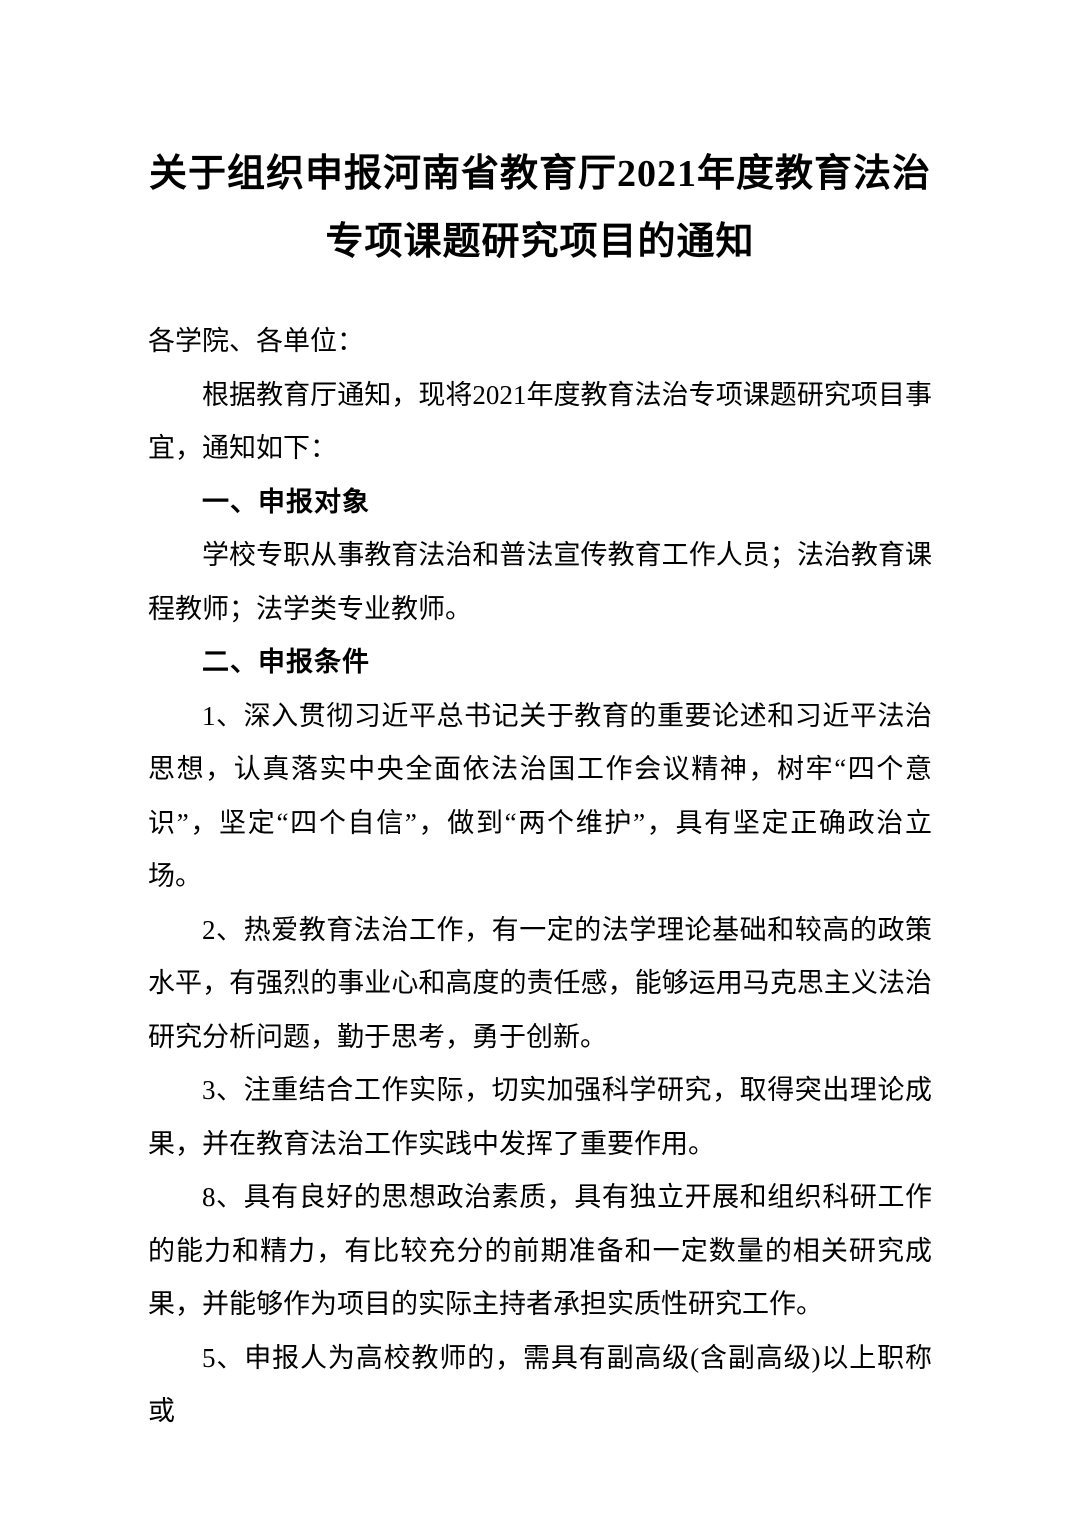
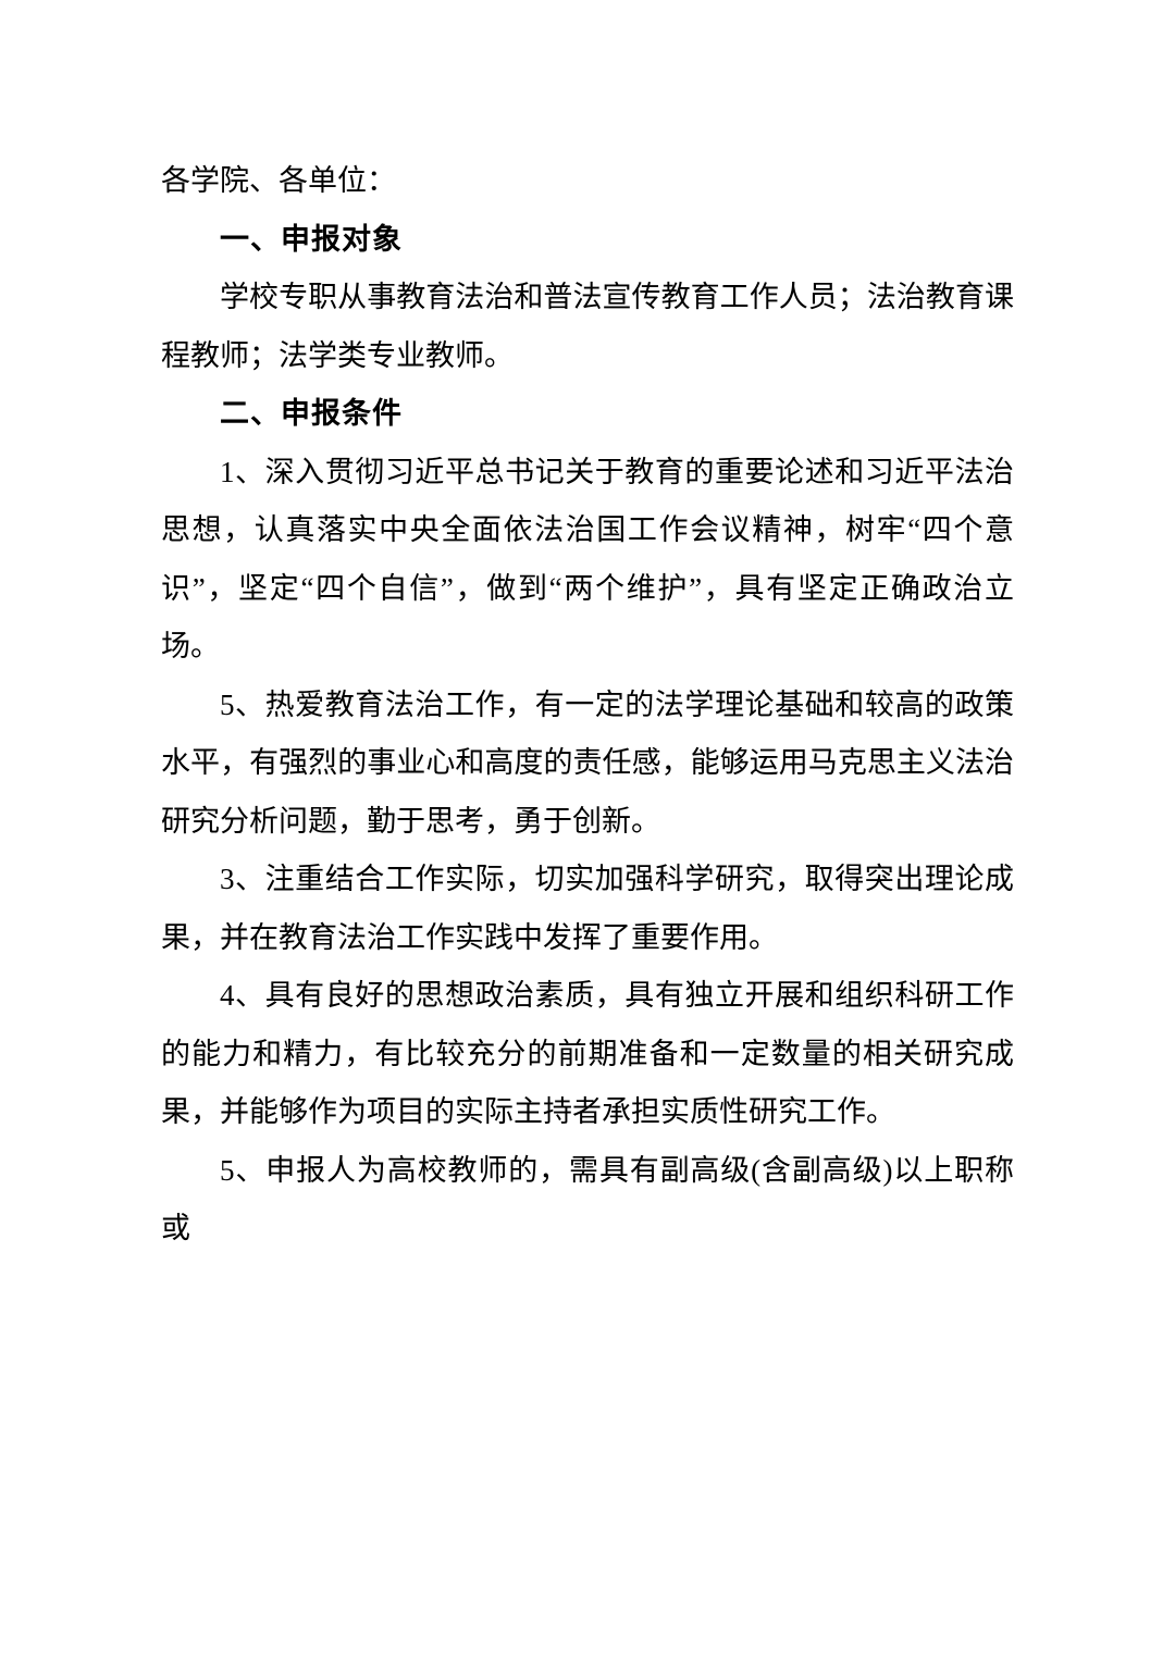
- 关于组织申报河南省教育厅2021年度教育法治专项课题研究项目的通知
  各学院、各单位：
- 根据教育厅通知，现将2021年度教育法治专项课题研究项目事宜，通知如下：
  一、申报对象
  学校专职从事教育法治和普法宣传教育工作人员；法治教育课程教师；法学类专业教师。
  二、申报条件
  1、深入贯彻习近平总书记关于教育的重要论述和习近平法治思想，认真落实中央全面依法治国工作会议精神，树牢“四个意识”，坚定“四个自信”，做到“两个维护”，具有坚定正确政治立场。
- 2、热爱教育法治工作，有一定的法学理论基础和较高的政策水平，有强烈的事业心和高度的责任感，能够运用马克思主义法治研究分析问题，勤于思考，勇于创新。
+ 5、热爱教育法治工作，有一定的法学理论基础和较高的政策水平，有强烈的事业心和高度的责任感，能够运用马克思主义法治研究分析问题，勤于思考，勇于创新。
  3、注重结合工作实际，切实加强科学研究，取得突出理论成果，并在教育法治工作实践中发挥了重要作用。
- 8、具有良好的思想政治素质，具有独立开展和组织科研工作的能力和精力，有比较充分的前期准备和一定数量的相关研究成果，并能够作为项目的实际主持者承担实质性研究工作。
+ 4、具有良好的思想政治素质，具有独立开展和组织科研工作的能力和精力，有比较充分的前期准备和一定数量的相关研究成果，并能够作为项目的实际主持者承担实质性研究工作。
  5、申报人为高校教师的，需具有副高级(含副高级)以上职称或
